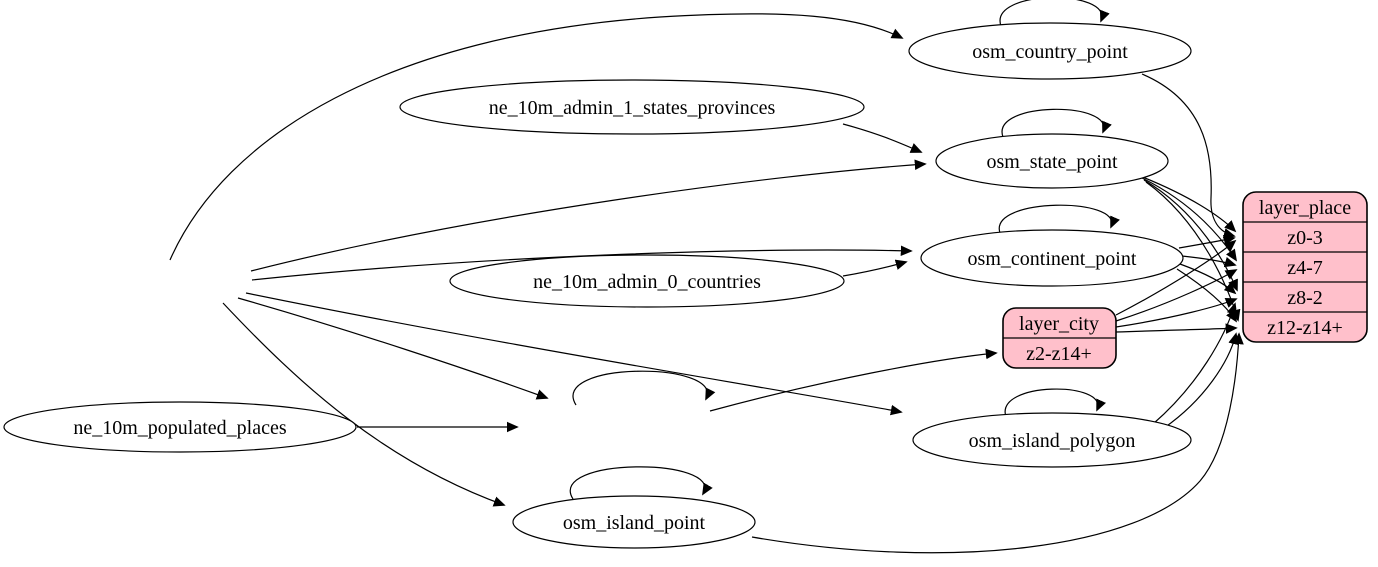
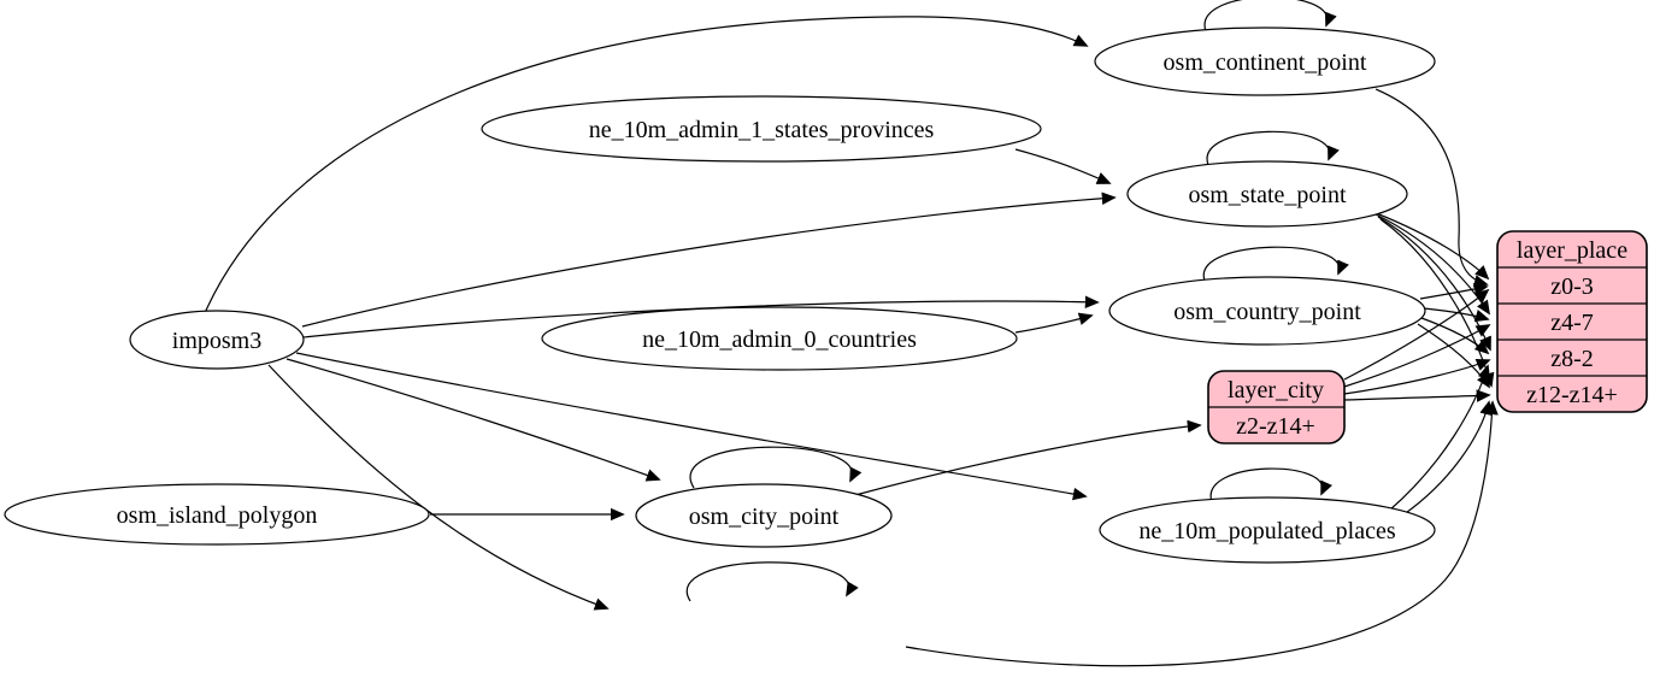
+ imposm3
- ne_10m_populated_places
+ osm_island_polygon
  ne_10m_admin_1_states_provinces
  ne_10m_admin_0_countries
- osm_country_point
+ osm_continent_point
  osm_state_point
- osm_continent_point
+ osm_country_point
+ osm_city_point
- osm_island_polygon
+ ne_10m_populated_places
- osm_island_point
  layer_city
  z2-z14+
  layer_place
  z0-3
  z4-7
  z8-2
  z12-z14+
